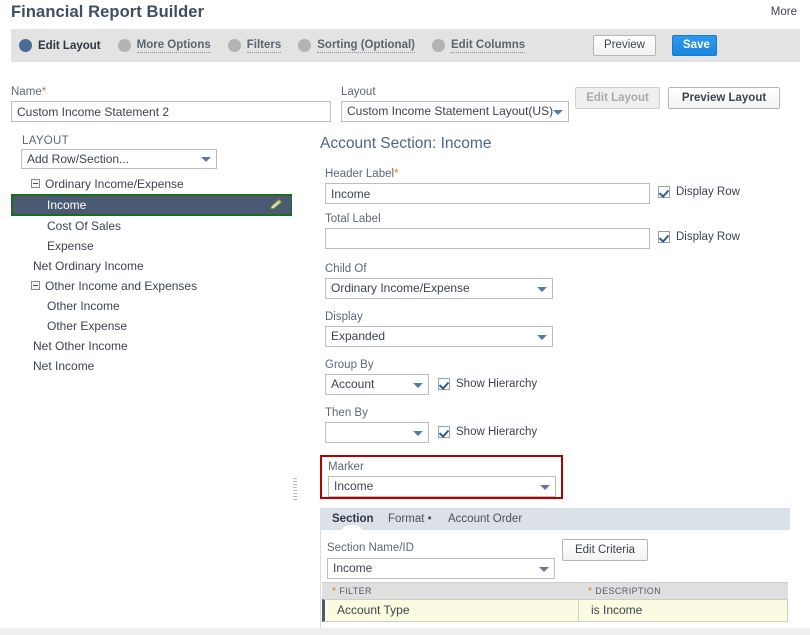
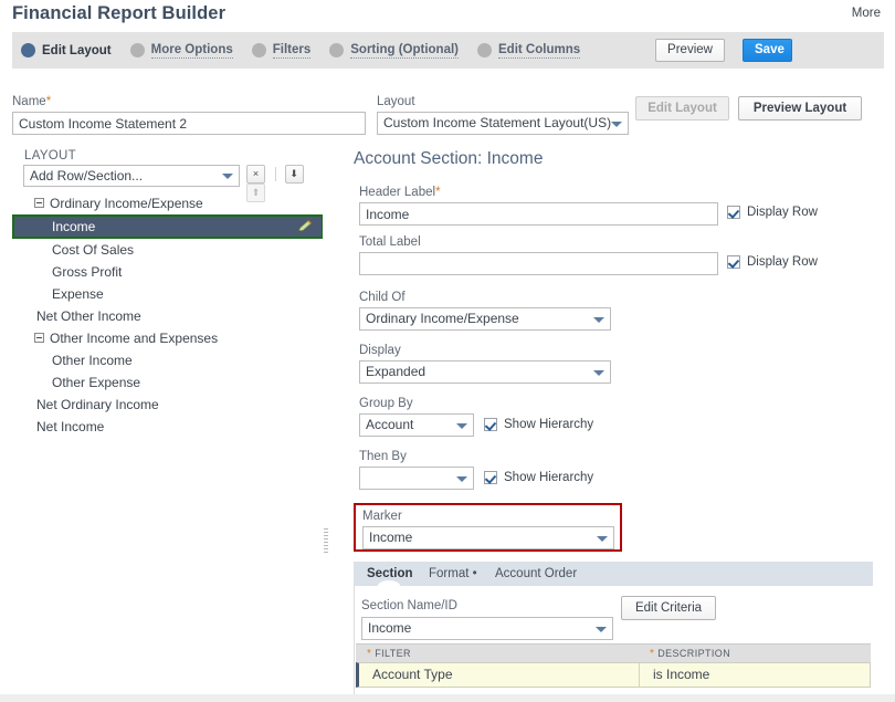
  Financial Report Builder
  More
  Edit Layout
  More Options
  Filters
  Sorting (Optional)
  Edit Columns
  Preview
  Save
  Name*
  Custom Income Statement 2
  Layout
  Custom Income Statement Layout(US)
  Edit Layout
  Preview Layout
  LAYOUT
  Add Row/Section...
+ × ⬇ ⬆
  Ordinary Income/Expense
  Income
  Cost Of Sales
+ Gross Profit
  Expense
- Net Ordinary Income
+ Net Other Income
  Other Income and Expenses
  Other Income
  Other Expense
- Net Other Income
+ Net Ordinary Income
  Net Income
  Account Section: Income
  Header Label*
  Income
  Display Row
  Total Label
  Display Row
  Child Of
  Ordinary Income/Expense
  Display
  Expanded
  Group By
  Account
  Show Hierarchy
  Then By
  Show Hierarchy
  Marker
  Income
  Section
  Format •
  Account Order
  Section Name/ID
  Income
  Edit Criteria
  * FILTER
  * DESCRIPTION
  Account Type
  is Income
